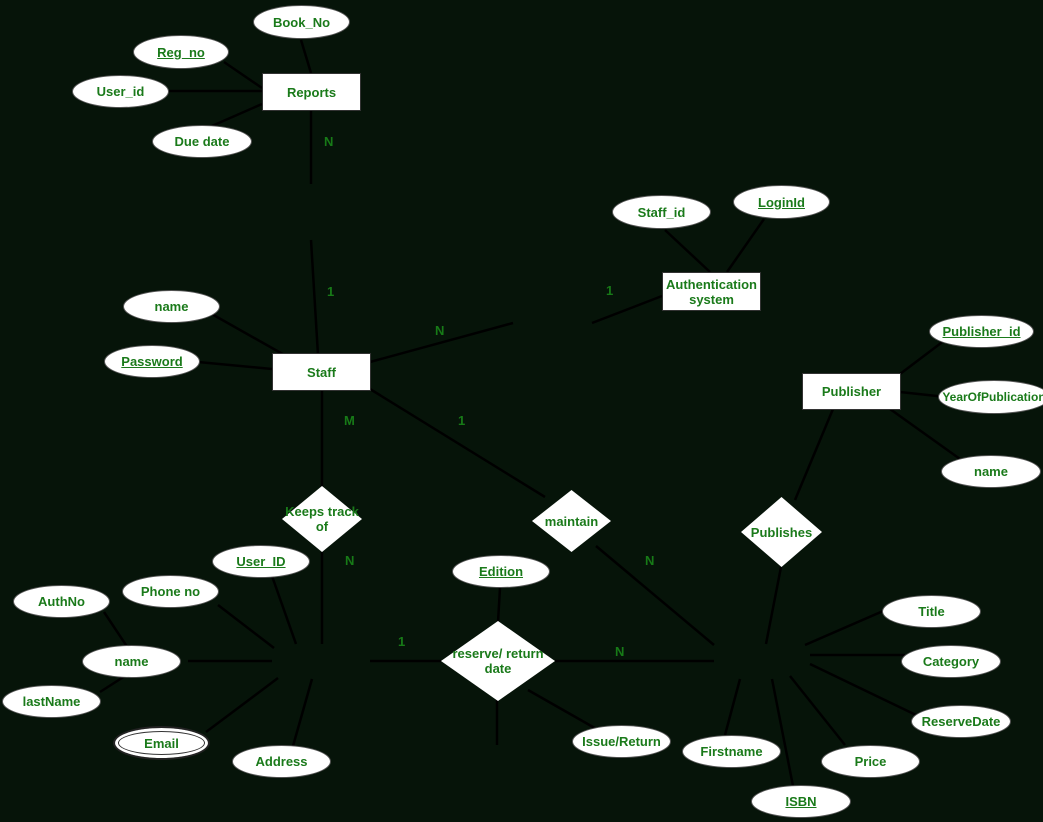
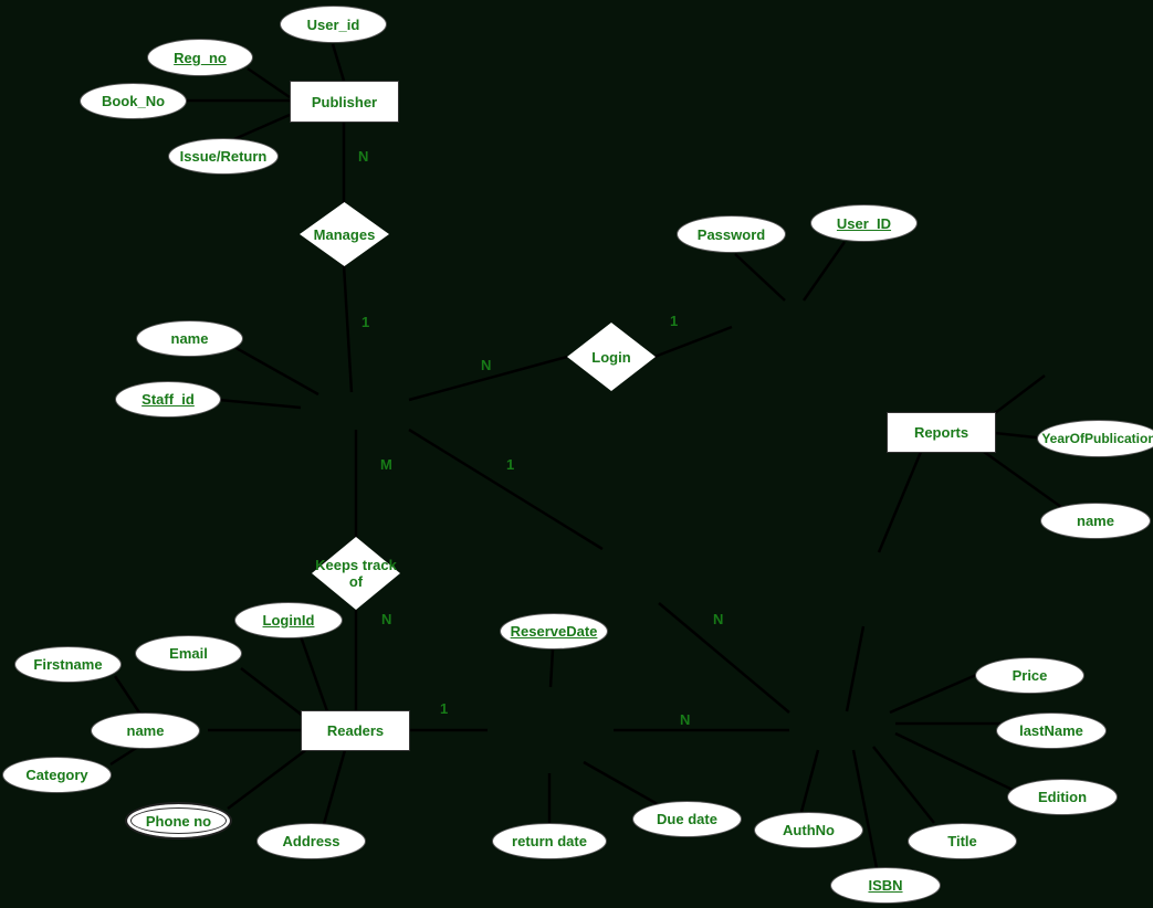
- Reports
+ Publisher
- Staff
- Authentication system
- Publisher
+ Reports
+ Readers
+ Manages
+ Login
  Keeps track of
- maintain
- Publishes
- reserve/ return date
- Book_No
+ User_id
  Reg_no
- User_id
+ Book_No
- Due date
+ Issue/Return
- Staff_id
+ Password
- LoginId
+ User_ID
  name
- Password
+ Staff_id
- Publisher_id
  YearOfPublication
  name
- User_ID
+ LoginId
- Phone no
+ Email
- AuthNo
+ Firstname
  name
- lastName
+ Category
- Email
+ Phone no
  Address
- Edition
+ ReserveDate
+ return date
- Issue/Return
+ Due date
- Firstname
+ AuthNo
  ISBN
- Price
+ Title
- ReserveDate
+ Edition
- Category
+ lastName
- Title
+ Price
  N
  1
  N
  1
  M
  1
  N
  N
  1
  N
